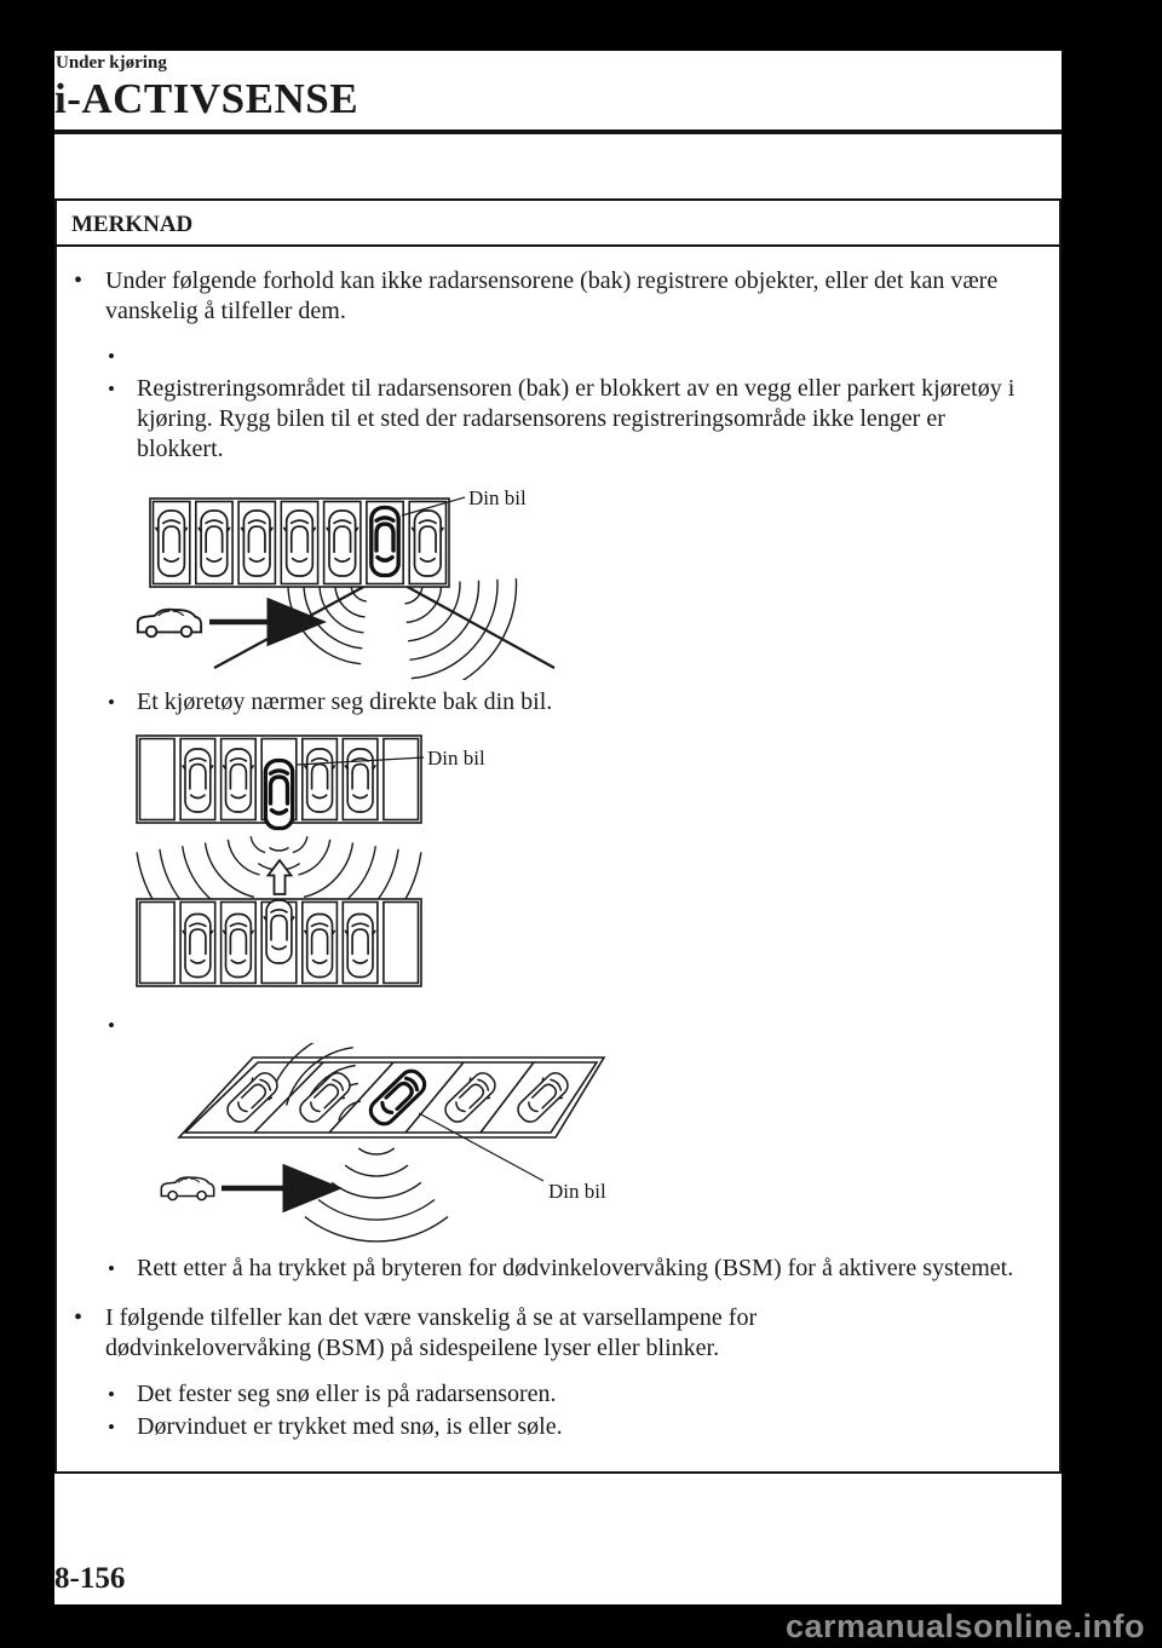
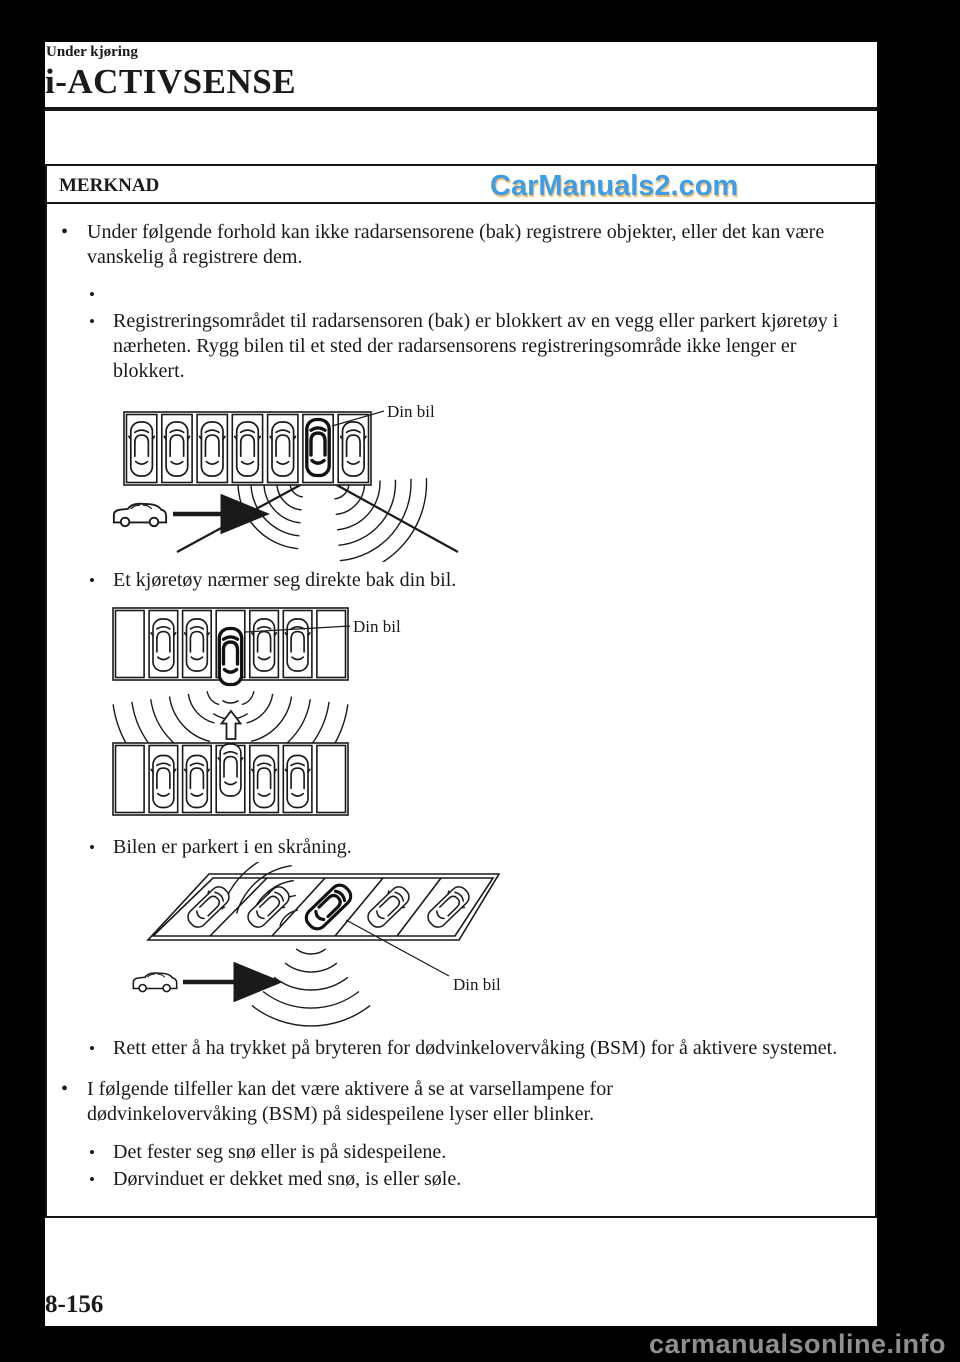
  Under kjøring
  i-ACTIVSENSE
+ CarManuals2.com
  MERKNAD
  •
- Under følgende forhold kan ikke radarsensorene (bak) registrere objekter, eller det kan være vanskelig å tilfeller dem.
+ Under følgende forhold kan ikke radarsensorene (bak) registrere objekter, eller det kan være vanskelig å registrere dem.
  •
  •
- Registreringsområdet til radarsensoren (bak) er blokkert av en vegg eller parkert kjøretøy i kjøring. Rygg bilen til et sted der radarsensorens registreringsområde ikke lenger er blokkert.
+ Registreringsområdet til radarsensoren (bak) er blokkert av en vegg eller parkert kjøretøy i nærheten. Rygg bilen til et sted der radarsensorens registreringsområde ikke lenger er blokkert.
  Din bil
  •
  Et kjøretøy nærmer seg direkte bak din bil.
  Din bil
  •
+ Bilen er parkert i en skråning.
  Din bil
  •
  Rett etter å ha trykket på bryteren for dødvinkelovervåking (BSM) for å aktivere systemet.
  •
- I følgende tilfeller kan det være vanskelig å se at varsellampene for dødvinkelovervåking (BSM) på sidespeilene lyser eller blinker.
+ I følgende tilfeller kan det være aktivere å se at varsellampene for dødvinkelovervåking (BSM) på sidespeilene lyser eller blinker.
  •
- Det fester seg snø eller is på radarsensoren.
+ Det fester seg snø eller is på sidespeilene.
  •
- Dørvinduet er trykket med snø, is eller søle.
+ Dørvinduet er dekket med snø, is eller søle.
  8-156
  carmanualsonline.info
